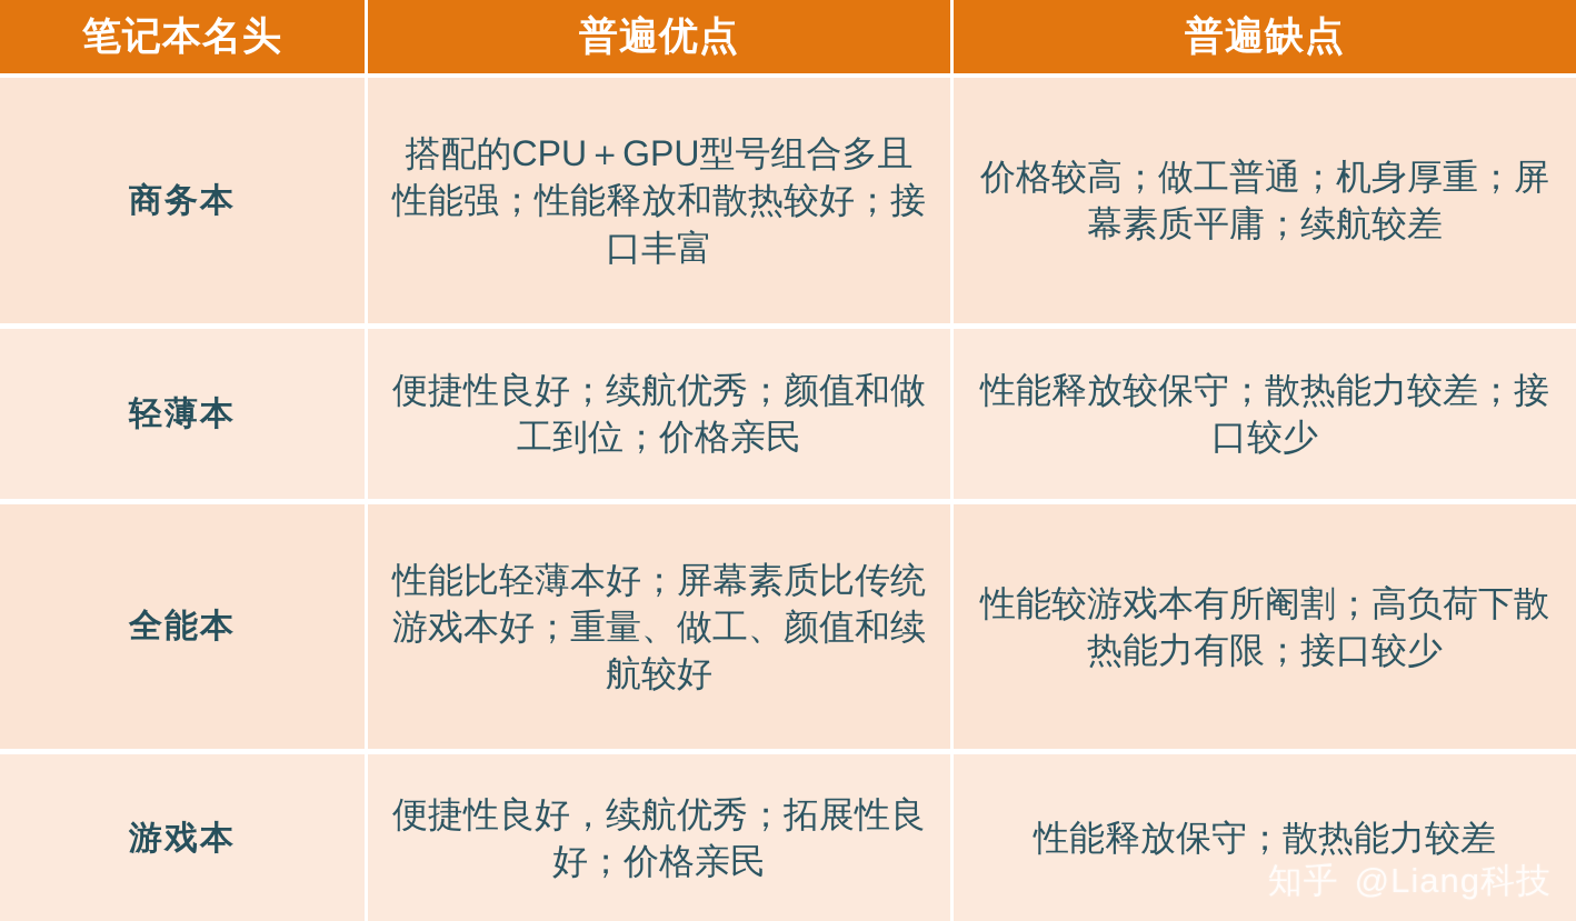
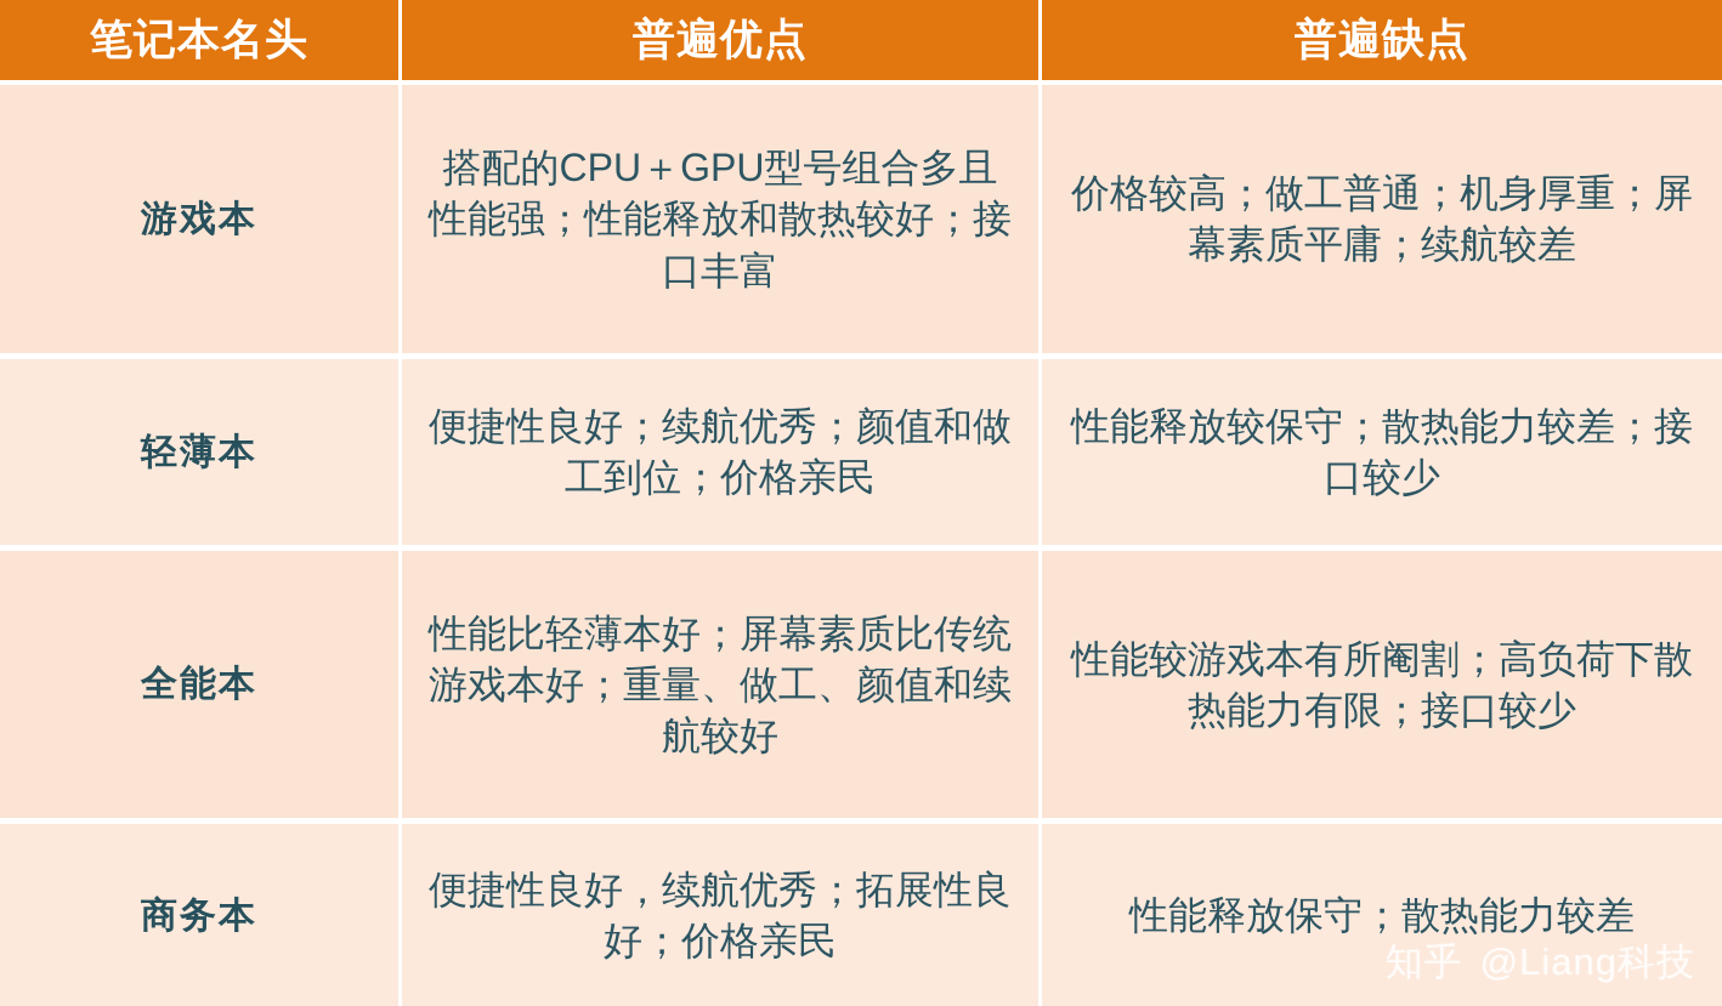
  笔记本名头	普遍优点	普遍缺点
- 商务本	搭配的CPU＋GPU型号组合多且性能强；性能释放和散热较好；接口丰富	价格较高；做工普通；机身厚重；屏幕素质平庸；续航较差
+ 游戏本	搭配的CPU＋GPU型号组合多且性能强；性能释放和散热较好；接口丰富	价格较高；做工普通；机身厚重；屏幕素质平庸；续航较差
  轻薄本	便捷性良好；续航优秀；颜值和做工到位；价格亲民	性能释放较保守；散热能力较差；接口较少
  全能本	性能比轻薄本好；屏幕素质比传统游戏本好；重量、做工、颜值和续航较好	性能较游戏本有所阉割；高负荷下散热能力有限；接口较少
- 游戏本	便捷性良好，续航优秀；拓展性良好；价格亲民	性能释放保守；散热能力较差
+ 商务本	便捷性良好，续航优秀；拓展性良好；价格亲民	性能释放保守；散热能力较差
  知乎 @Liang科技
